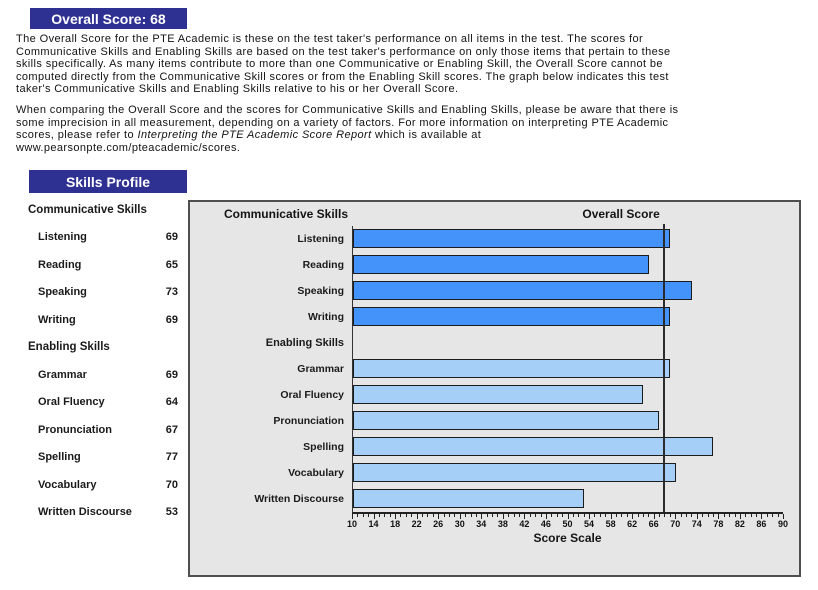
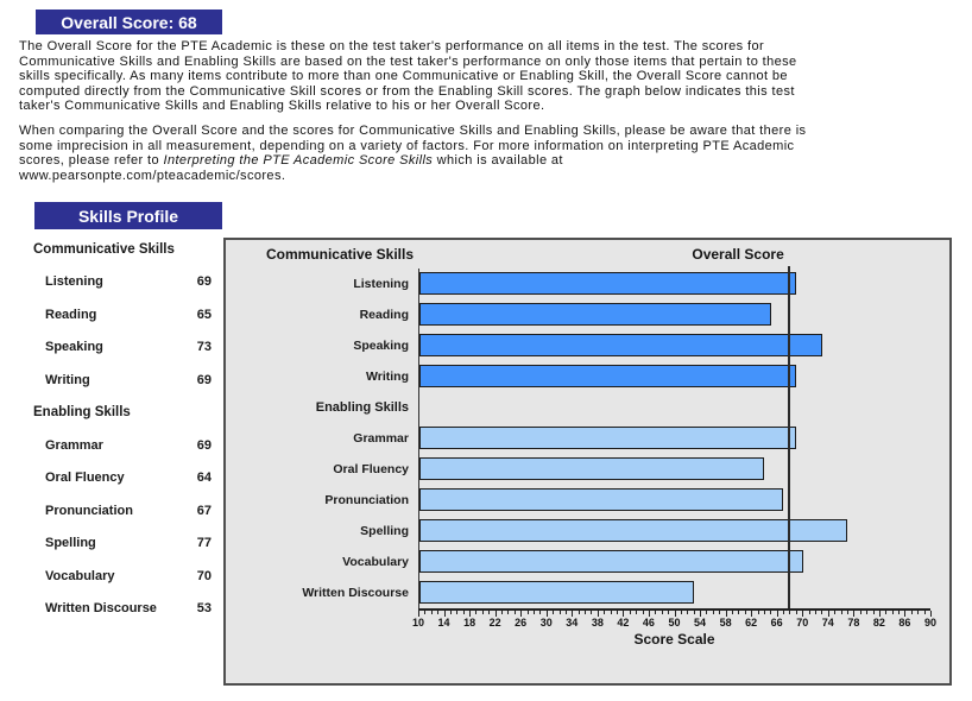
  Overall Score: 68
  The Overall Score for the PTE Academic is these on the test taker's performance on all items in the test. The scores for
  Communicative Skills and Enabling Skills are based on the test taker's performance on only those items that pertain to these
  skills specifically. As many items contribute to more than one Communicative or Enabling Skill, the Overall Score cannot be
  computed directly from the Communicative Skill scores or from the Enabling Skill scores. The graph below indicates this test
  taker's Communicative Skills and Enabling Skills relative to his or her Overall Score.
  When comparing the Overall Score and the scores for Communicative Skills and Enabling Skills, please be aware that there is
  some imprecision in all measurement, depending on a variety of factors. For more information on interpreting PTE Academic
- scores, please refer to Interpreting the PTE Academic Score Report which is available at
+ scores, please refer to Interpreting the PTE Academic Score Skills which is available at
  www.pearsonpte.com/pteacademic/scores.
  Skills Profile
  Communicative Skills
  Listening
  69
  Reading
  65
  Speaking
  73
  Writing
  69
  Enabling Skills
  Grammar
  69
  Oral Fluency
  64
  Pronunciation
  67
  Spelling
  77
  Vocabulary
  70
  Written Discourse
  53
  Communicative Skills
  Overall Score
  Listening
  Reading
  Speaking
  Writing
  Enabling Skills
  Grammar
  Oral Fluency
  Pronunciation
  Spelling
  Vocabulary
  Written Discourse
  10
  14
  18
  22
  26
  30
  34
  38
  42
  46
  50
  54
  58
  62
  66
  70
  74
  78
  82
  86
  90
  Score Scale
